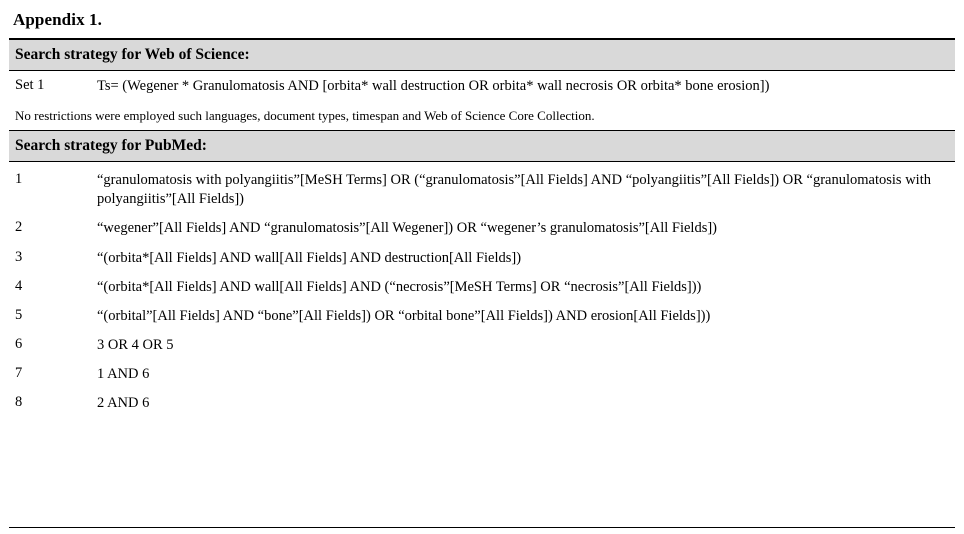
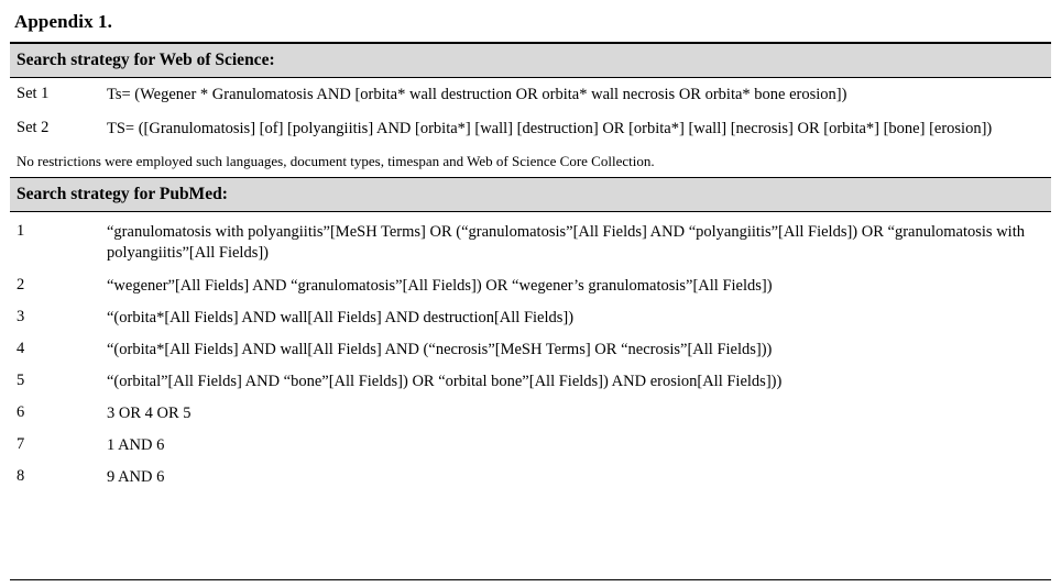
  Appendix 1.
  Search strategy for Web of Science:
  Set 1
  Ts= (Wegener * Granulomatosis AND [orbita* wall destruction OR orbita* wall necrosis OR orbita* bone erosion])
+ Set 2
+ TS= ([Granulomatosis] [of] [polyangiitis] AND [orbita*] [wall] [destruction] OR [orbita*] [wall] [necrosis] OR [orbita*] [bone] [erosion])
  No restrictions were employed such languages, document types, timespan and Web of Science Core Collection.
  Search strategy for PubMed:
  1
  “granulomatosis with polyangiitis”[MeSH Terms] OR (“granulomatosis”[All Fields] AND “polyangiitis”[All Fields]) OR “granulomatosis with polyangiitis”[All Fields])
  2
- “wegener”[All Fields] AND “granulomatosis”[All Wegener]) OR “wegener’s granulomatosis”[All Fields])
+ “wegener”[All Fields] AND “granulomatosis”[All Fields]) OR “wegener’s granulomatosis”[All Fields])
  3
  “(orbita*[All Fields] AND wall[All Fields] AND destruction[All Fields])
  4
  “(orbita*[All Fields] AND wall[All Fields] AND (“necrosis”[MeSH Terms] OR “necrosis”[All Fields]))
  5
  “(orbital”[All Fields] AND “bone”[All Fields]) OR “orbital bone”[All Fields]) AND erosion[All Fields]))
  6
  3 OR 4 OR 5
  7
  1 AND 6
  8
- 2 AND 6
+ 9 AND 6
